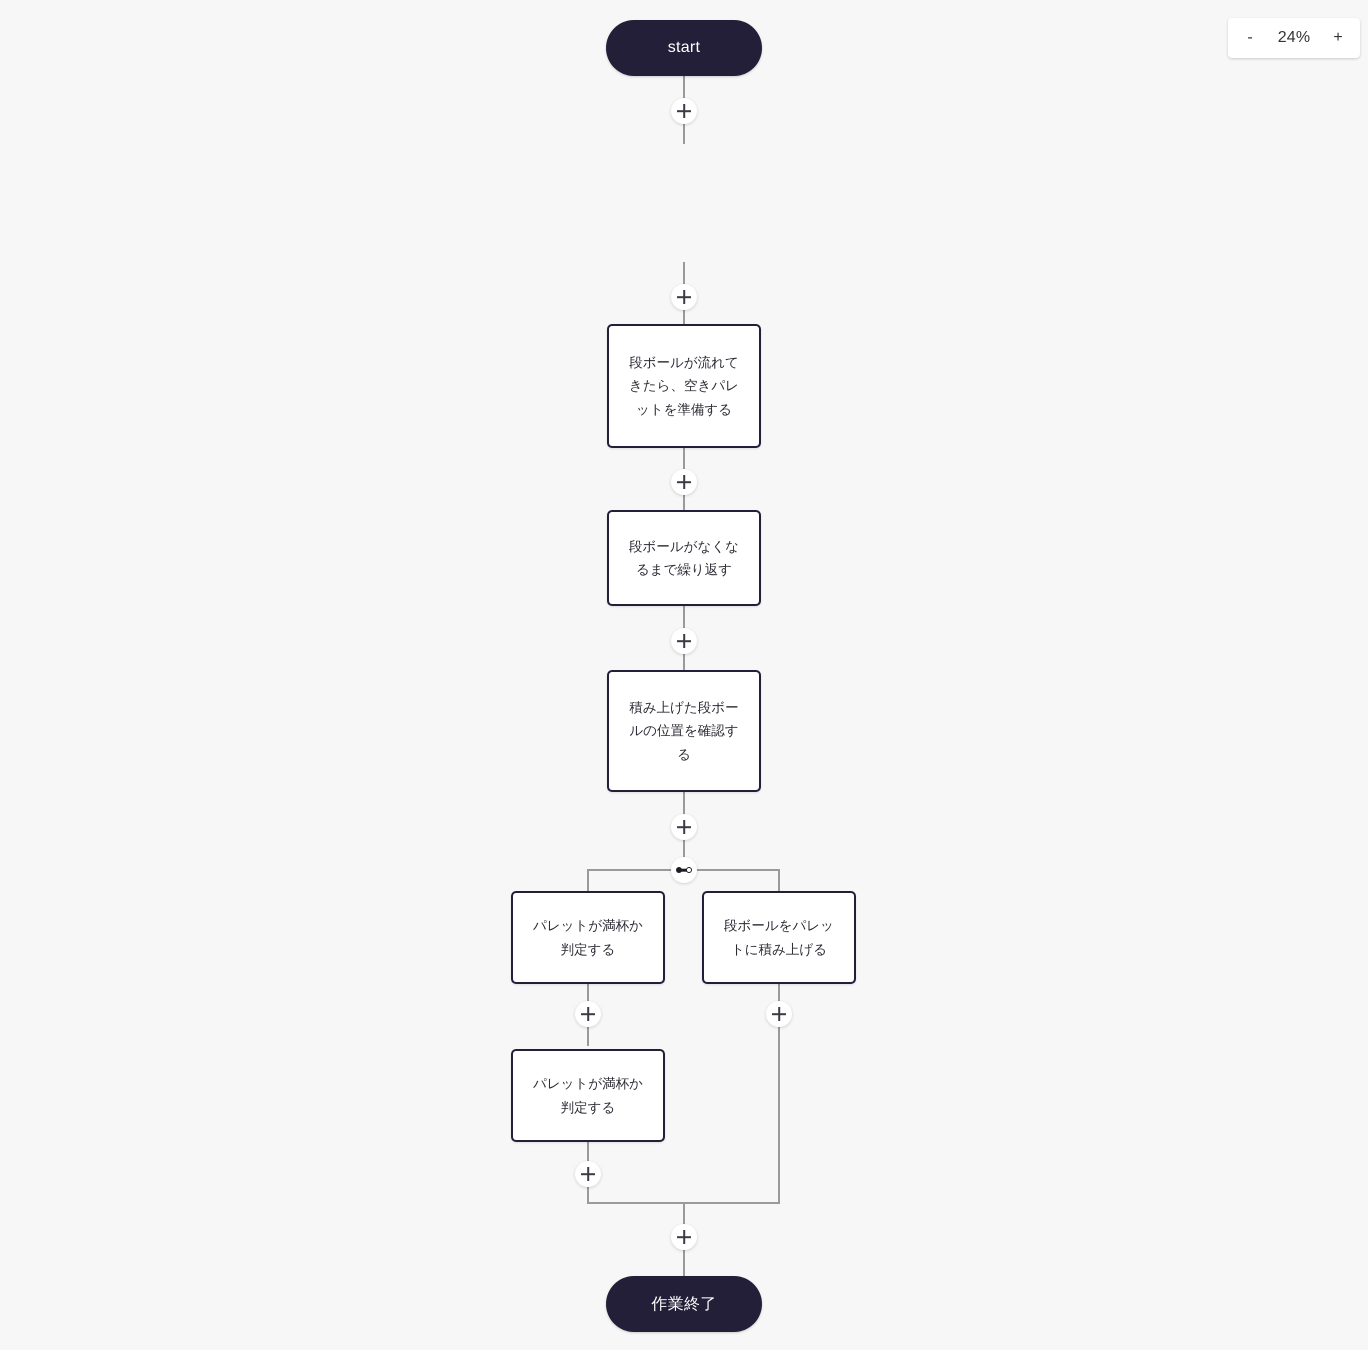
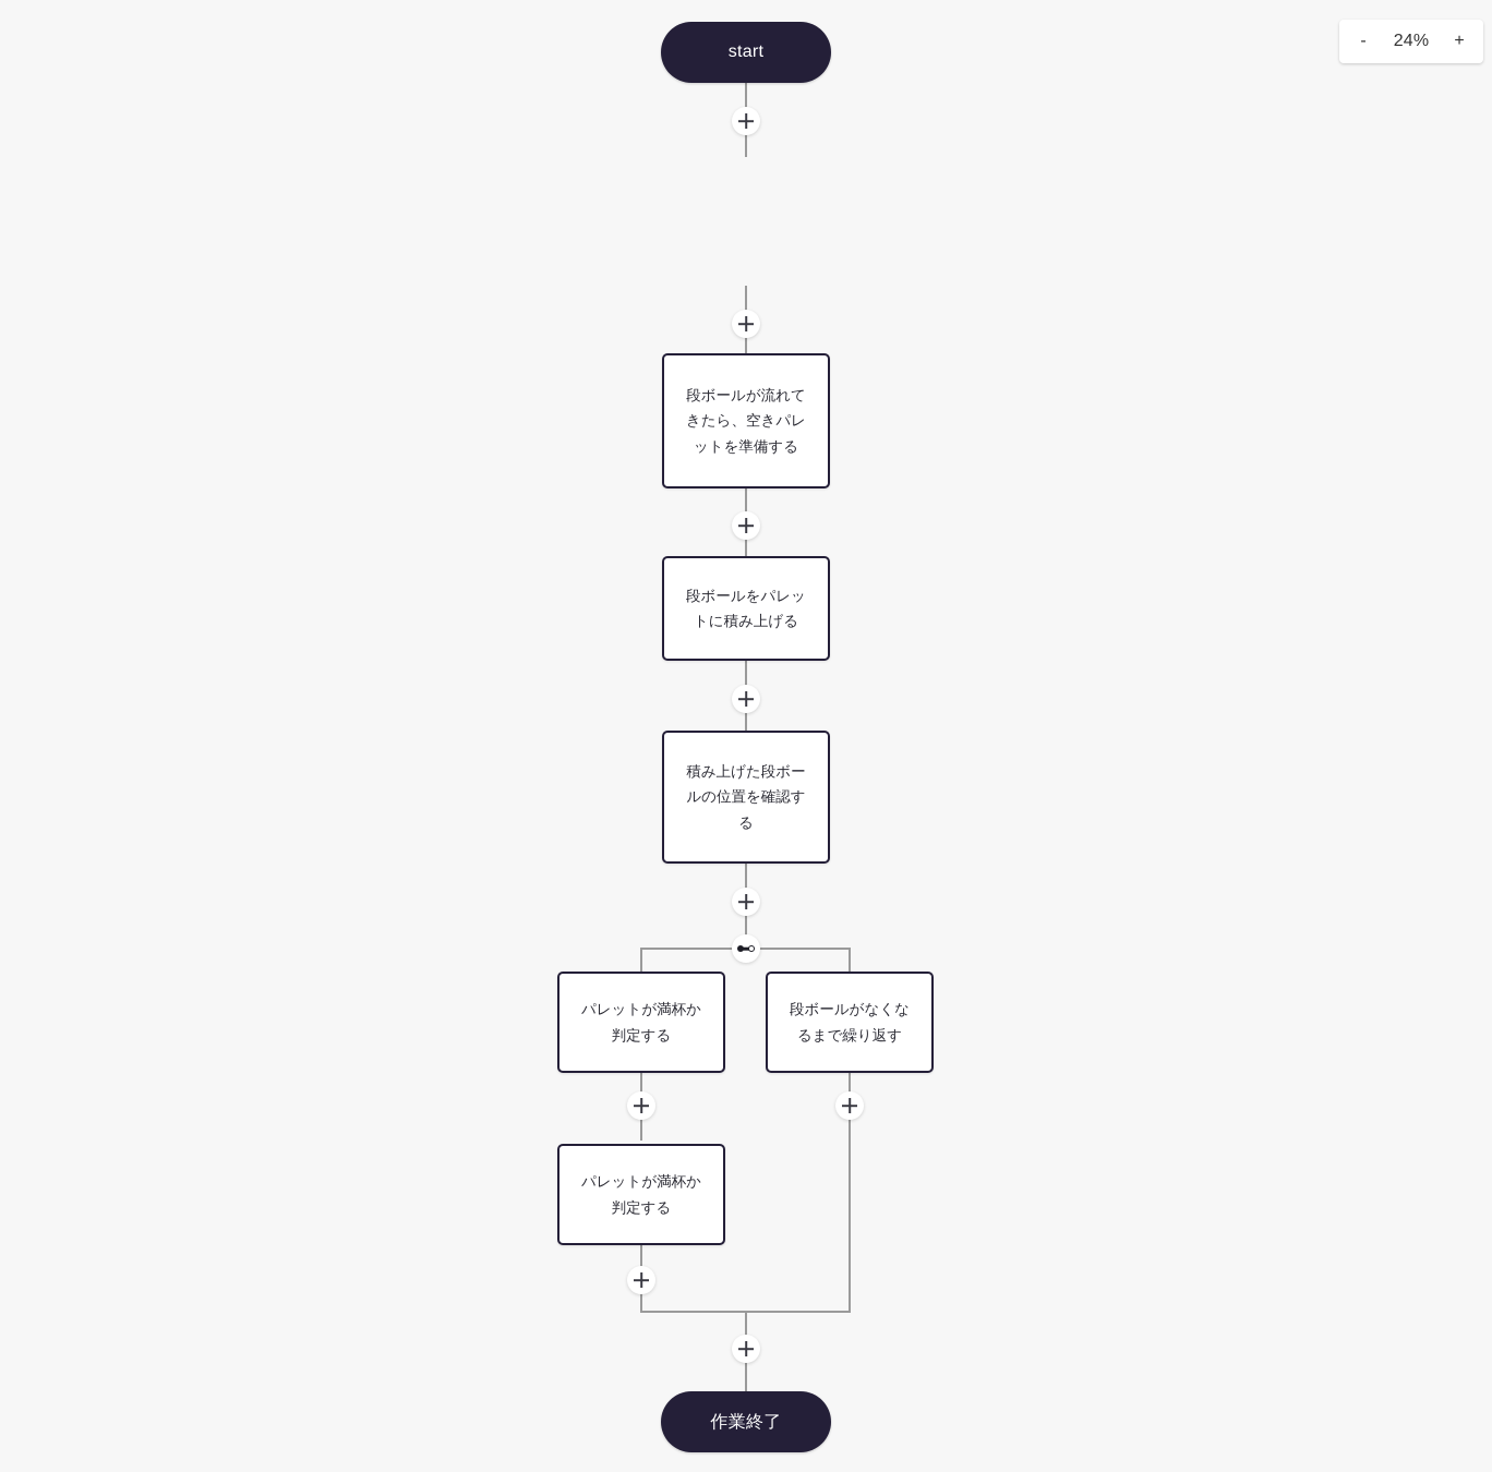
  -
  24%
  +
  start
  段ボールが流れてきたら、空きパレットを準備する
- 段ボールがなくなるまで繰り返す
+ 段ボールをパレットに積み上げる
  積み上げた段ボールの位置を確認する
  パレットが満杯か判定する
- 段ボールをパレットに積み上げる
+ 段ボールがなくなるまで繰り返す
  パレットが満杯か判定する
  作業終了
